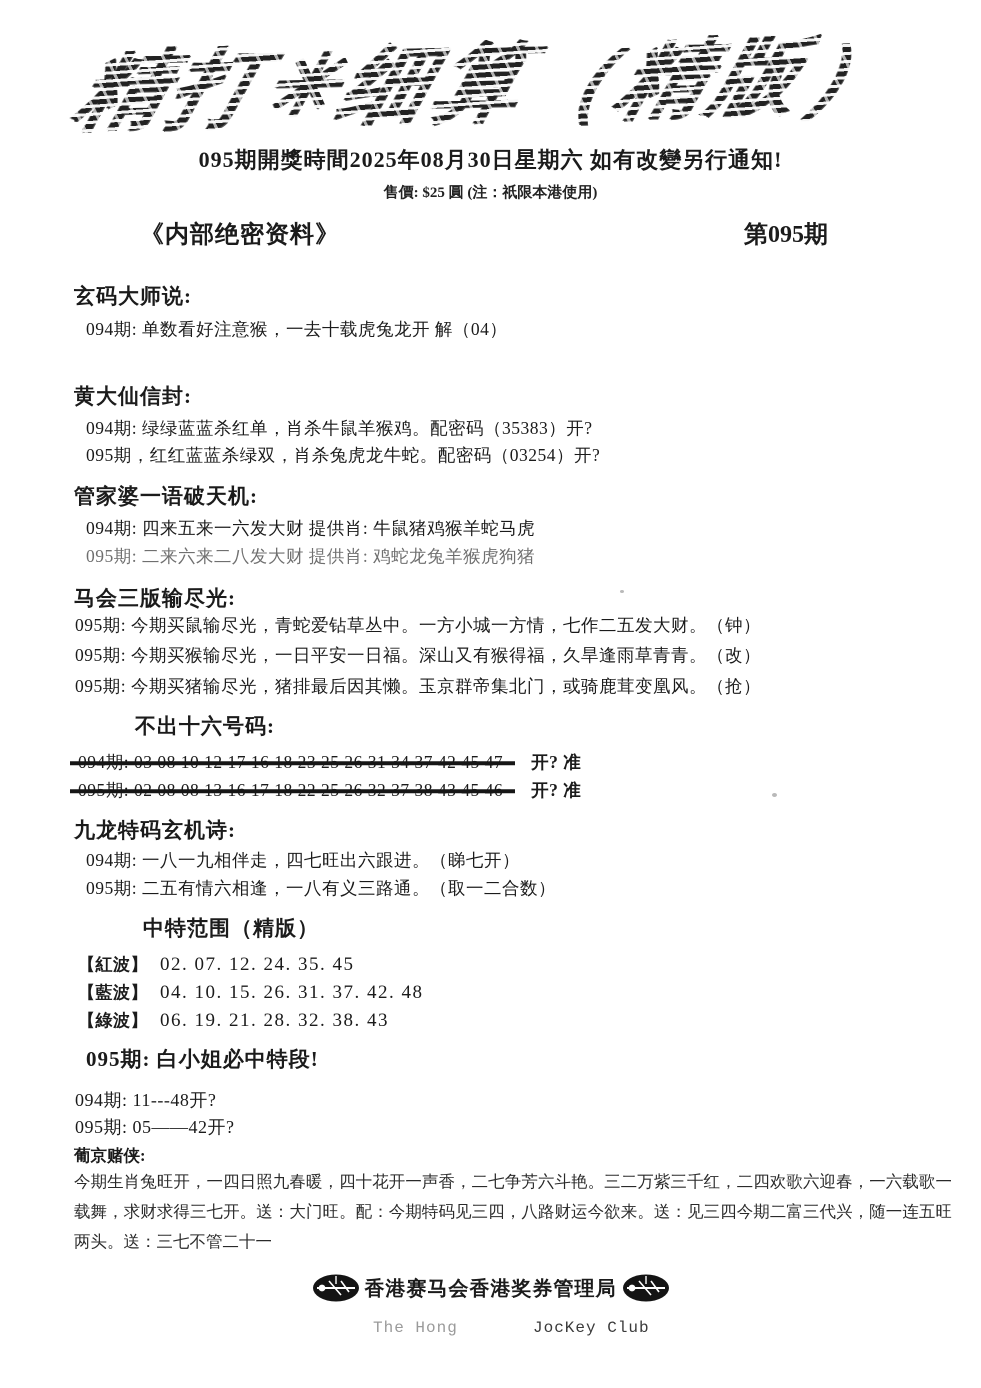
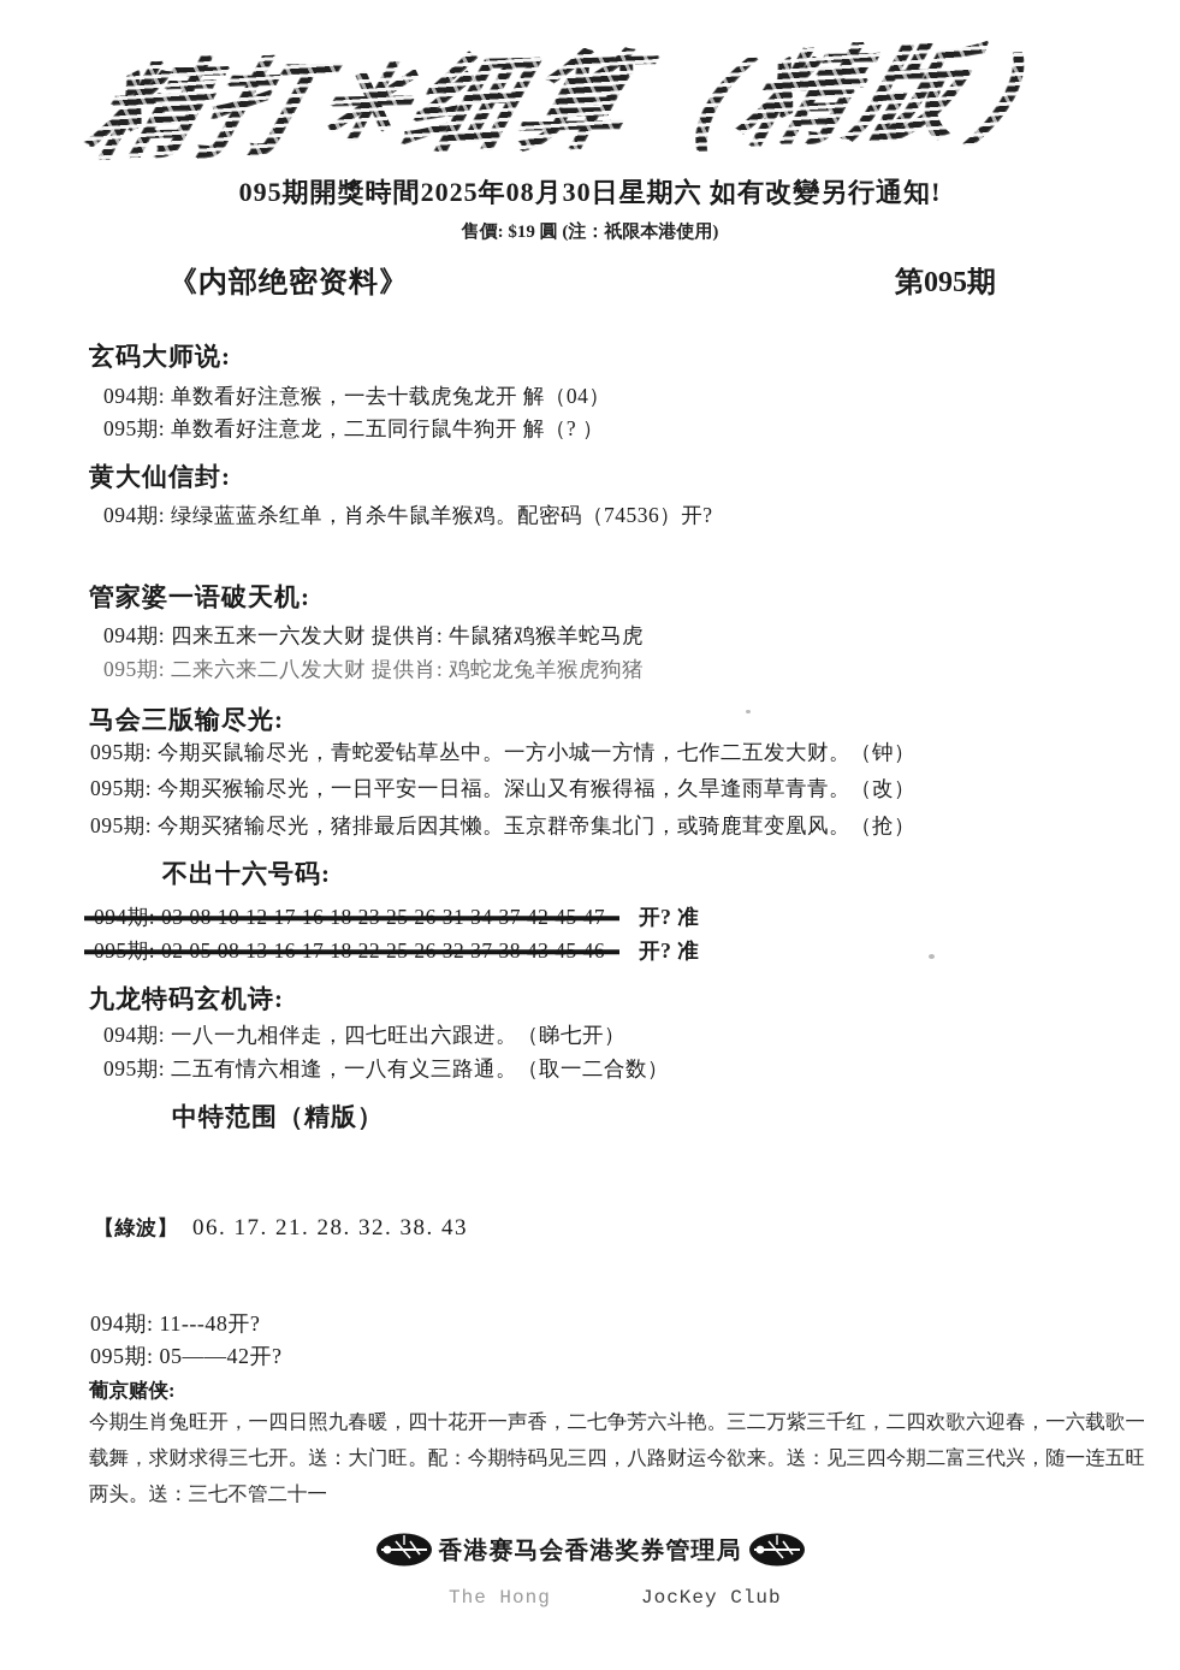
  095期開獎時間2025年08月30日星期六 如有改變另行通知!
- 售價: $25 圓 (注：祇限本港使用)
+ 售價: $19 圓 (注：祇限本港使用)
  《内部绝密资料》
  第095期
  玄码大师说:
  094期: 单数看好注意猴，一去十载虎兔龙开 解（04）
+ 095期: 单数看好注意龙，二五同行鼠牛狗开 解（? ）
  黄大仙信封:
- 094期: 绿绿蓝蓝杀红单，肖杀牛鼠羊猴鸡。配密码（35383）开?
+ 094期: 绿绿蓝蓝杀红单，肖杀牛鼠羊猴鸡。配密码（74536）开?
- 095期，红红蓝蓝杀绿双，肖杀兔虎龙牛蛇。配密码（03254）开?
  管家婆一语破天机:
  094期: 四来五来一六发大财 提供肖: 牛鼠猪鸡猴羊蛇马虎
  095期: 二来六来二八发大财 提供肖: 鸡蛇龙兔羊猴虎狗猪
  马会三版输尽光:
  095期: 今期买鼠输尽光，青蛇爱钻草丛中。一方小城一方情，七作二五发大财。（钟）
  095期: 今期买猴输尽光，一日平安一日福。深山又有猴得福，久旱逢雨草青青。（改）
  095期: 今期买猪输尽光，猪排最后因其懒。玉京群帝集北门，或骑鹿茸变凰风。（抢）
  不出十六号码:
  094期: 03 08 10 12 17 16 18 23 25 26 31 34 37 42 45 47 开? 准
- 095期: 02 08 08 13 16 17 18 22 25 26 32 37 38 43 45 46 开? 准
+ 095期: 02 05 08 13 16 17 18 22 25 26 32 37 38 43 45 46 开? 准
  九龙特码玄机诗:
  094期: 一八一九相伴走，四七旺出六跟进。（睇七开）
  095期: 二五有情六相逢，一八有义三路通。（取一二合数）
  中特范围（精版）
- 【紅波】 02. 07. 12. 24. 35. 45
- 【藍波】 04. 10. 15. 26. 31. 37. 42. 48
- 【綠波】 06. 19. 21. 28. 32. 38. 43
+ 【綠波】 06. 17. 21. 28. 32. 38. 43
- 095期: 白小姐必中特段!
  094期: 11---48开?
  095期: 05——42开?
  葡京赌侠:
  今期生肖兔旺开，一四日照九春暖，四十花开一声香，二七争芳六斗艳。三二万紫三千红，二四欢歌六迎春，一六载歌一载舞，求财求得三七开。送：大门旺。配：今期特码见三四，八路财运今欲来。送：见三四今期二富三代兴，随一连五旺两头。送：三七不管二十一
  香港赛马会香港奖券管理局
  The Hong
  JocKey Club
